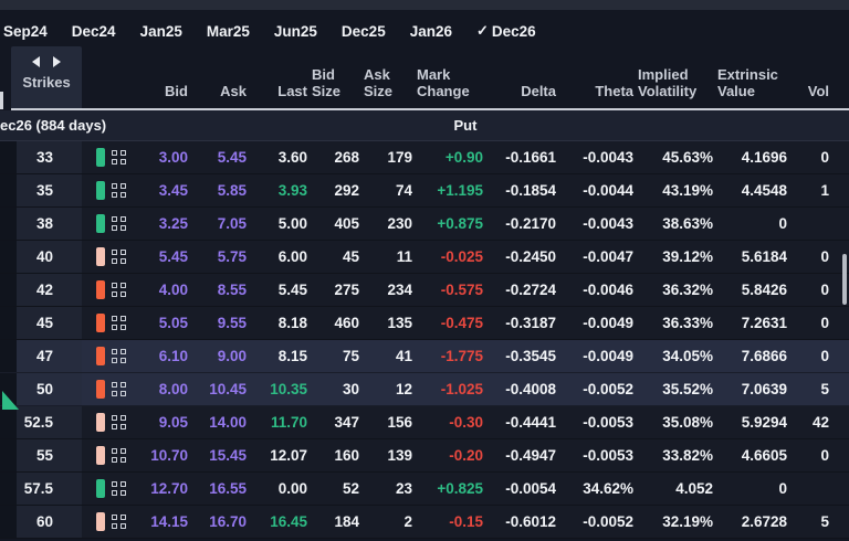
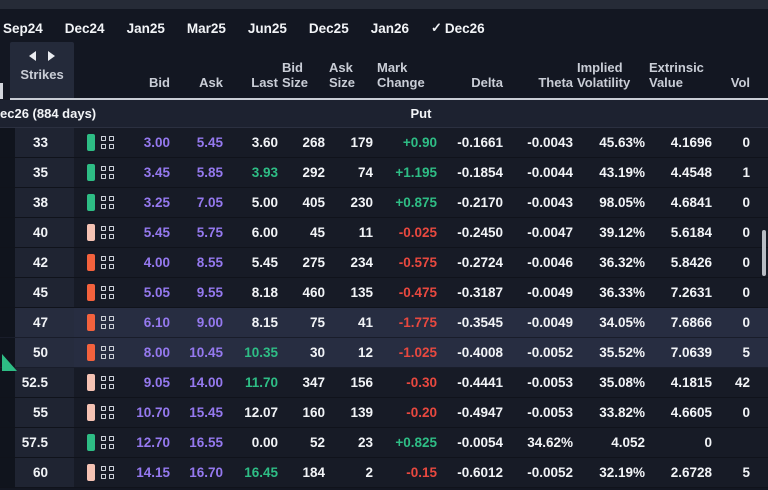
  Sep24
  Dec24
  Jan25
  Mar25
  Jun25
  Dec25
  Jan26
  ✓
  Dec26
  Bid
  Ask
  Last
  Bid Size
  Ask Size
  Mark Change
  Delta
  Theta
  Implied Volatility
  Extrinsic Value
  Vol
  Strikes
  ec26 (884 days)
  Put
  33
  3.00
  5.45
  3.60
  268
  179
  +0.90
  -0.1661
  -0.0043
  45.63%
  4.1696
  0
  35
  3.45
  5.85
  3.93
  292
  74
  +1.195
  -0.1854
  -0.0044
  43.19%
  4.4548
  1
  38
  3.25
  7.05
  5.00
  405
  230
  +0.875
  -0.2170
  -0.0043
- 38.63%
+ 98.05%
+ 4.6841
  0
  40
  5.45
  5.75
  6.00
  45
  11
  -0.025
  -0.2450
  -0.0047
  39.12%
  5.6184
  0
  42
  4.00
  8.55
  5.45
  275
  234
  -0.575
  -0.2724
  -0.0046
  36.32%
  5.8426
  0
  45
  5.05
  9.55
  8.18
  460
  135
  -0.475
  -0.3187
  -0.0049
  36.33%
  7.2631
  0
  47
  6.10
  9.00
  8.15
  75
  41
  -1.775
  -0.3545
  -0.0049
  34.05%
  7.6866
  0
  50
  8.00
  10.45
  10.35
  30
  12
  -1.025
  -0.4008
  -0.0052
  35.52%
  7.0639
  5
  52.5
  9.05
  14.00
  11.70
  347
  156
  -0.30
  -0.4441
  -0.0053
  35.08%
- 5.9294
+ 4.1815
  42
  55
  10.70
  15.45
  12.07
  160
  139
  -0.20
  -0.4947
  -0.0053
  33.82%
  4.6605
  0
  57.5
  12.70
  16.55
  0.00
  52
  23
  +0.825
  -0.0054
  34.62%
  4.052
  0
  60
  14.15
  16.70
  16.45
  184
  2
  -0.15
  -0.6012
  -0.0052
  32.19%
  2.6728
  5
